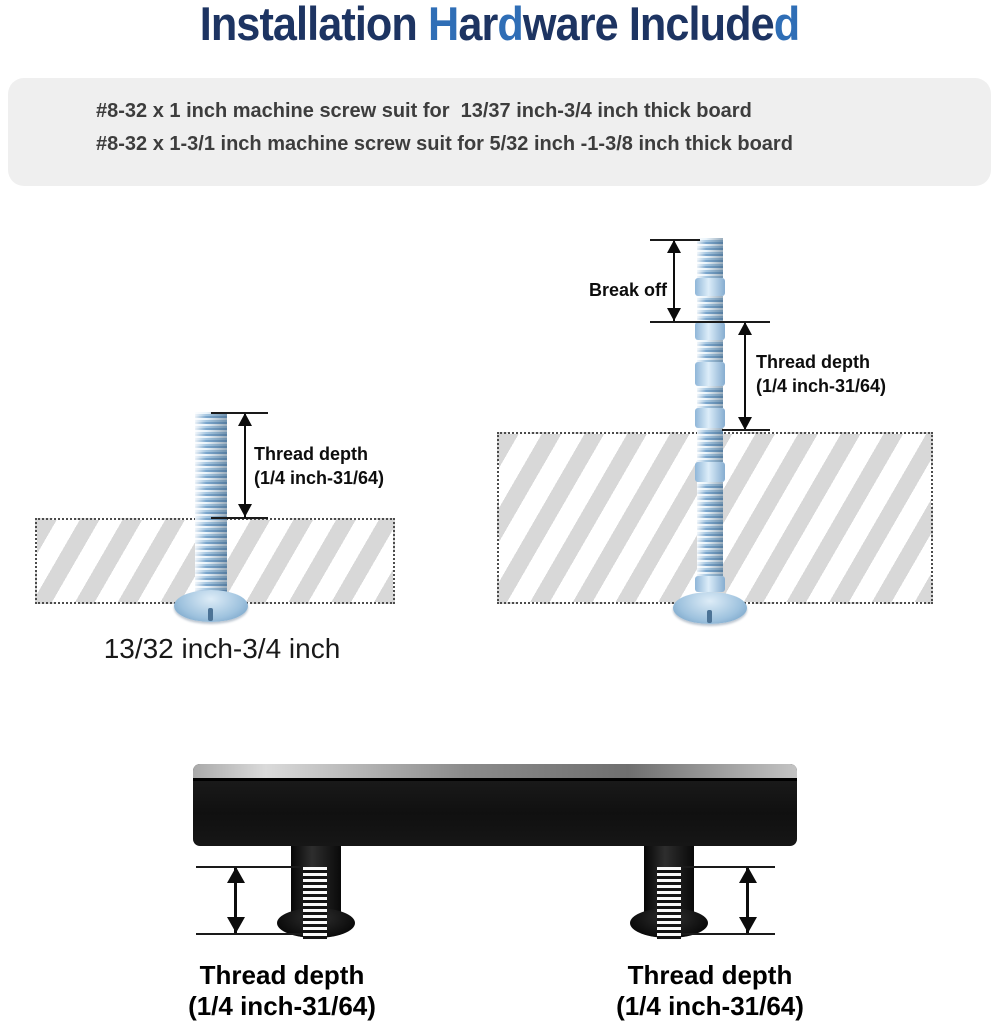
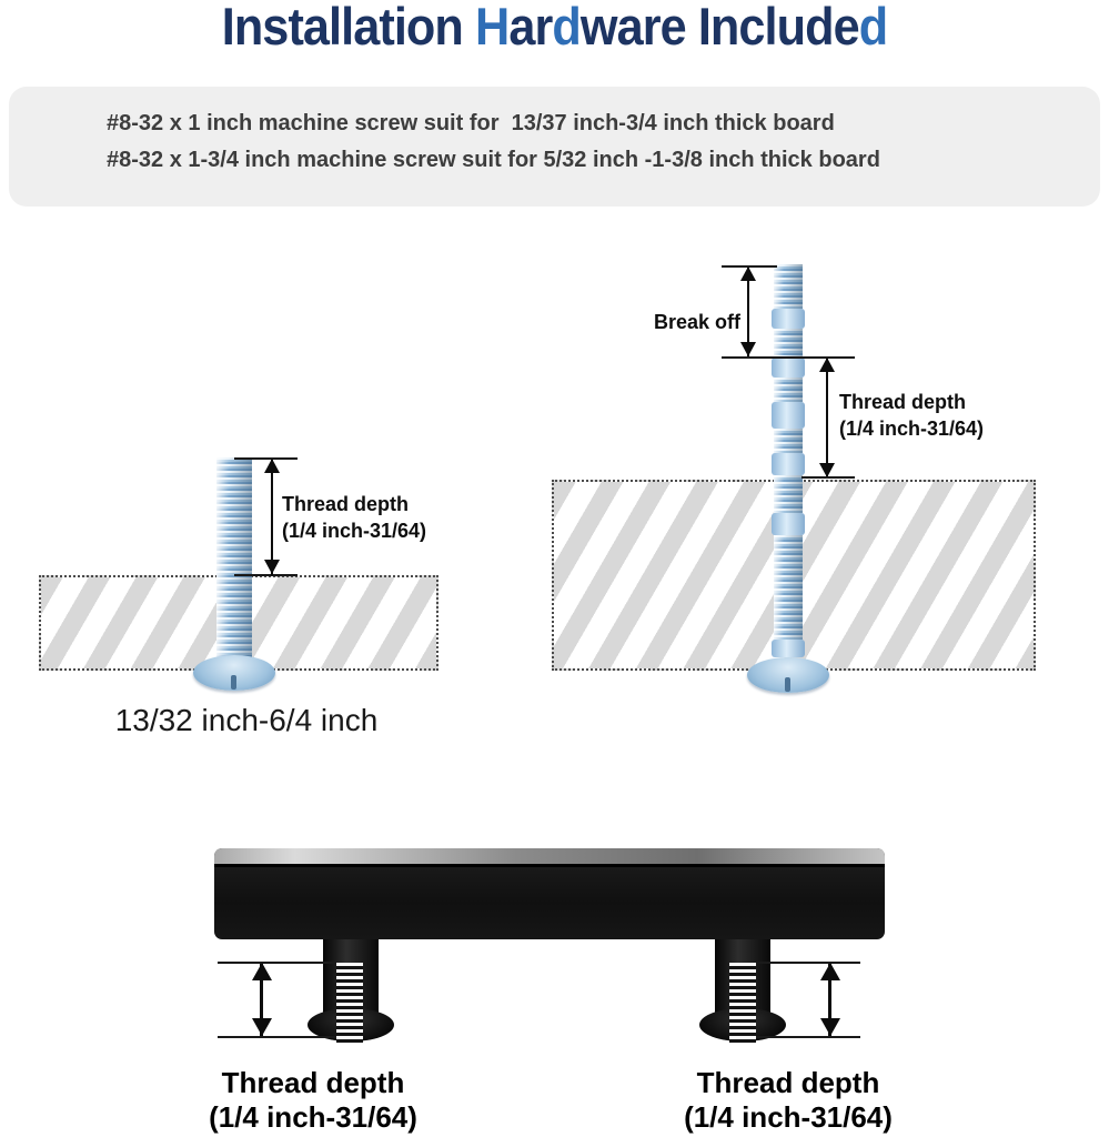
  Installation Hardware Included
  #8-32 x 1 inch machine screw suit for 13/37 inch-3/4 inch thick board
- #8-32 x 1-3/1 inch machine screw suit for 5/32 inch -1-3/8 inch thick board
+ #8-32 x 1-3/4 inch machine screw suit for 5/32 inch -1-3/8 inch thick board
  Thread depth
  (1/4 inch-31/64)
- 13/32 inch-3/4 inch
+ 13/32 inch-6/4 inch
  Break off
  Thread depth
  (1/4 inch-31/64)
  Thread depth
  (1/4 inch-31/64)
  Thread depth
  (1/4 inch-31/64)
